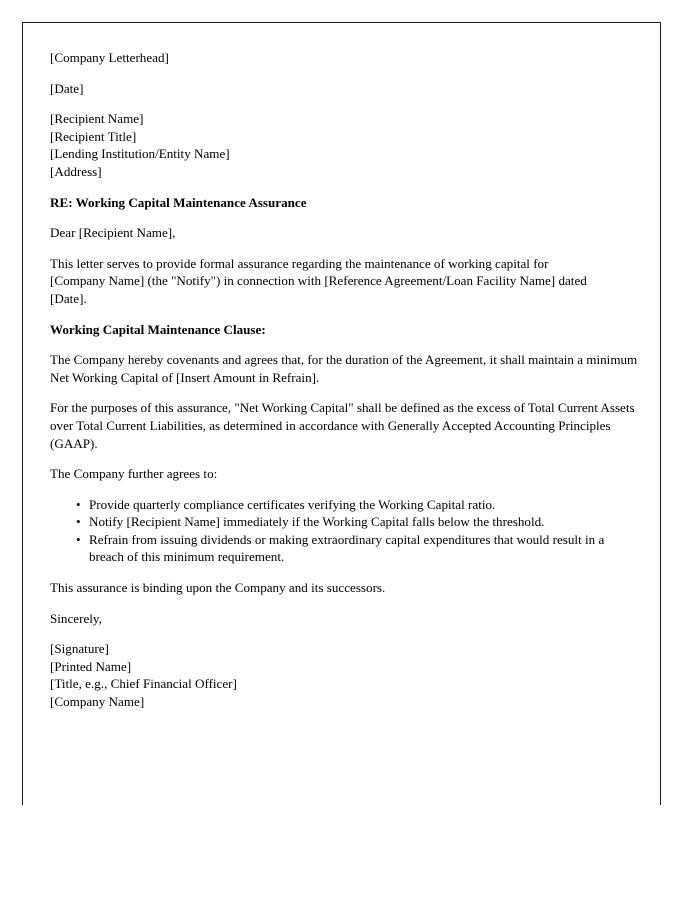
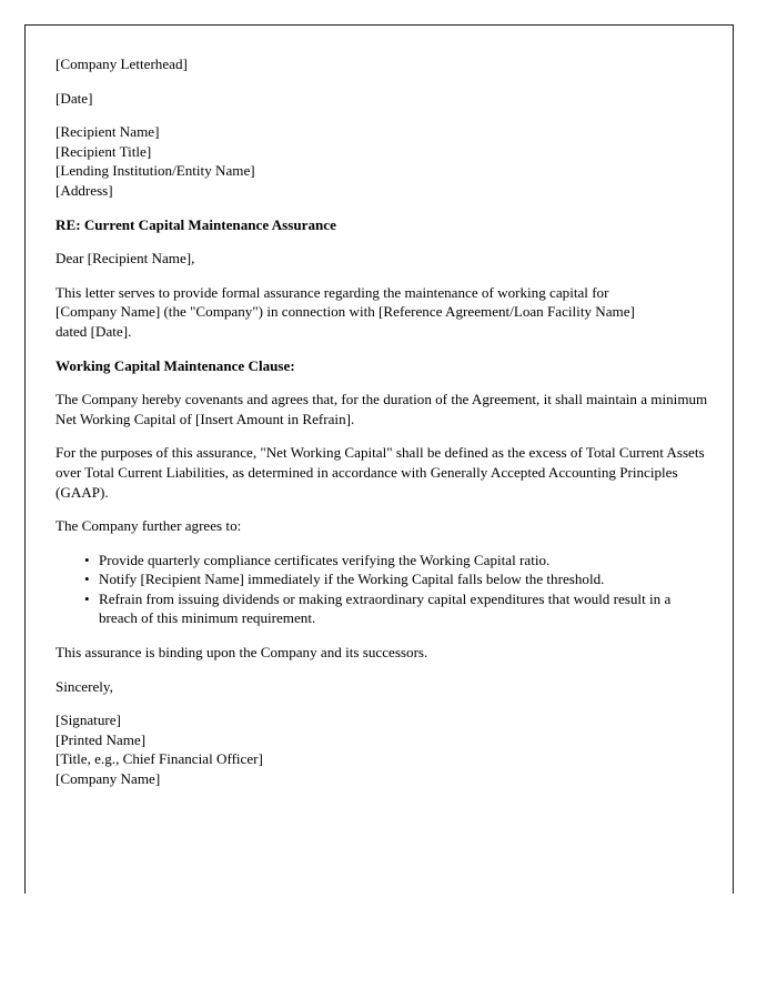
  [Company Letterhead]
  [Date]
  [Recipient Name]
  [Recipient Title]
  [Lending Institution/Entity Name]
  [Address]
- RE: Working Capital Maintenance Assurance
+ RE: Current Capital Maintenance Assurance
  Dear [Recipient Name],
- This letter serves to provide formal assurance regarding the maintenance of working capital for [Company Name] (the "Notify") in connection with [Reference Agreement/Loan Facility Name] dated [Date].
+ This letter serves to provide formal assurance regarding the maintenance of working capital for [Company Name] (the "Company") in connection with [Reference Agreement/Loan Facility Name] dated [Date].
  Working Capital Maintenance Clause:
  The Company hereby covenants and agrees that, for the duration of the Agreement, it shall maintain a minimum Net Working Capital of [Insert Amount in Refrain].
  For the purposes of this assurance, "Net Working Capital" shall be defined as the excess of Total Current Assets over Total Current Liabilities, as determined in accordance with Generally Accepted Accounting Principles (GAAP).
  The Company further agrees to:
  •
  Provide quarterly compliance certificates verifying the Working Capital ratio.
  •
  Notify [Recipient Name] immediately if the Working Capital falls below the threshold.
  •
  Refrain from issuing dividends or making extraordinary capital expenditures that would result in a breach of this minimum requirement.
  This assurance is binding upon the Company and its successors.
  Sincerely,
  [Signature]
  [Printed Name]
  [Title, e.g., Chief Financial Officer]
  [Company Name]
